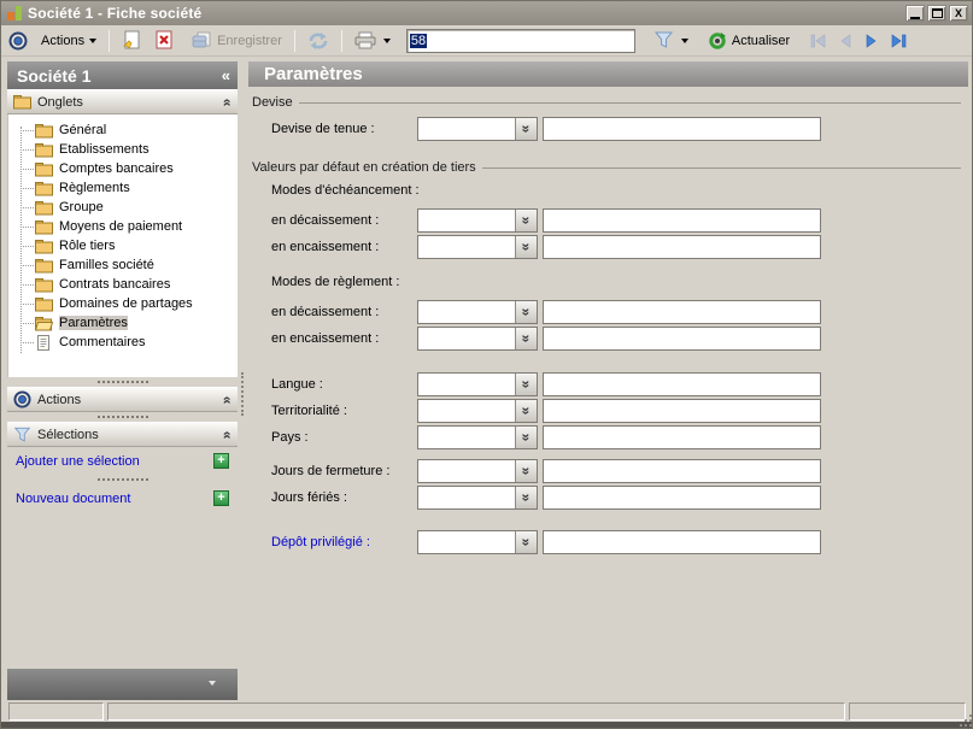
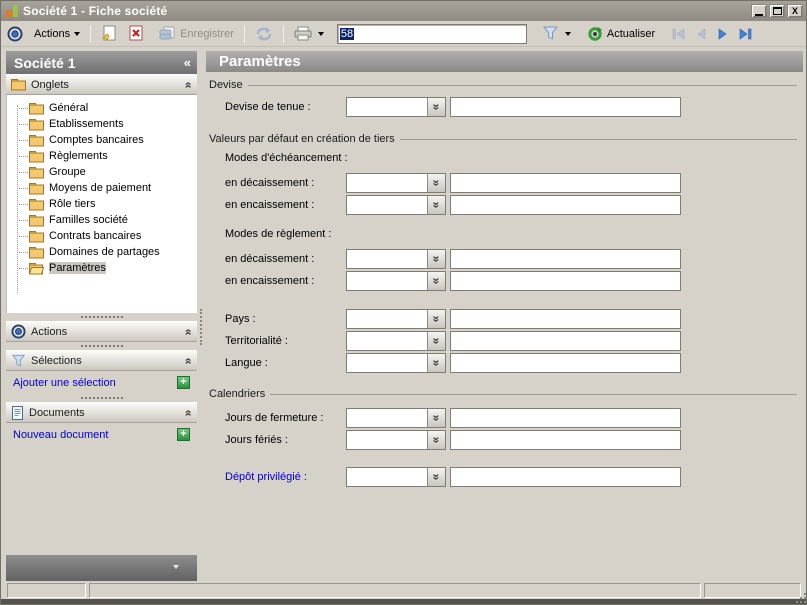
  Société 1 - Fiche société
  X
  Actions
  Enregistrer
  58
  Actualiser
  Société 1
  «
  Onglets
  Général
  Etablissements
  Comptes bancaires
  Règlements
  Groupe
  Moyens de paiement
  Rôle tiers
  Familles société
  Contrats bancaires
  Domaines de partages
  Paramètres
- Commentaires
  Actions
  Sélections
  Ajouter une sélection
  +
+ Documents
  Nouveau document
  +
  Paramètres
  Devise
  Devise de tenue :
  Valeurs par défaut en création de tiers
  Modes d'échéancement :
  en décaissement :
  en encaissement :
  Modes de règlement :
  en décaissement :
  en encaissement :
- Langue :
+ Pays :
  Territorialité :
- Pays :
+ Langue :
+ Calendriers
  Jours de fermeture :
  Jours fériés :
  Dépôt privilégié :
